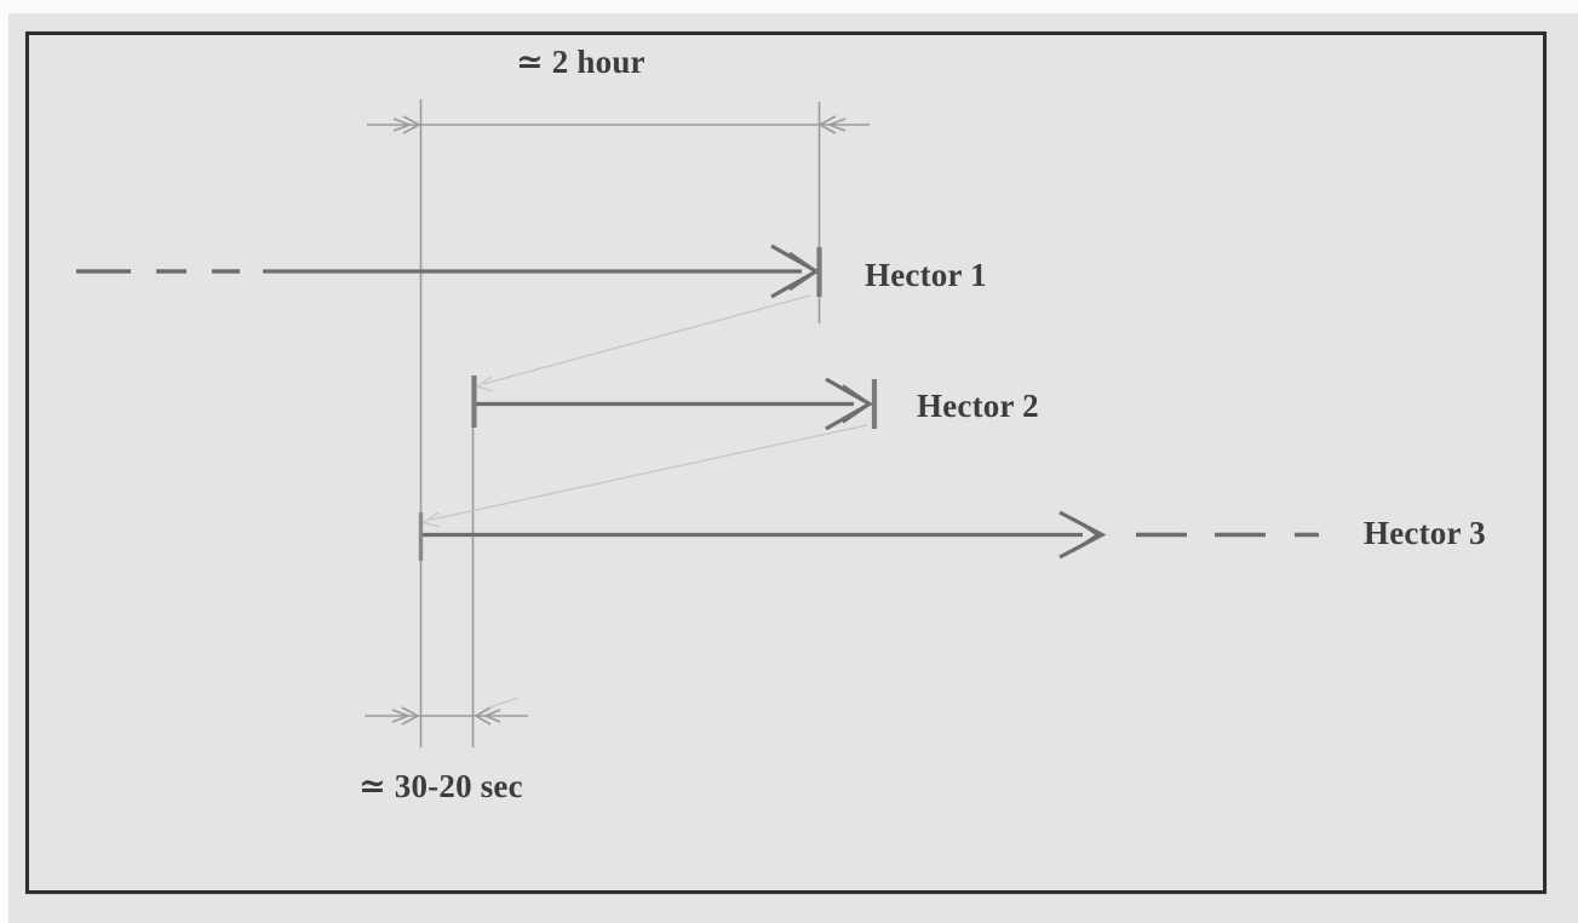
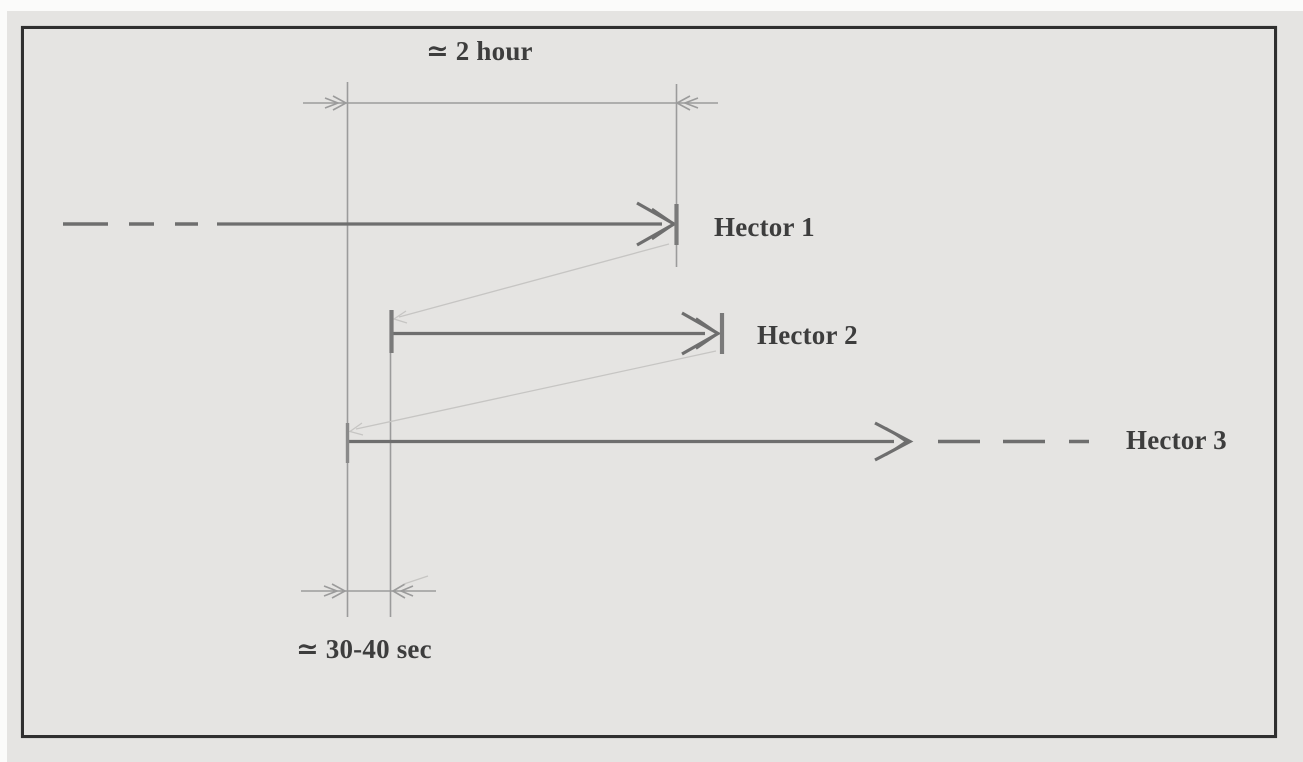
  ≃ 2 hour
  Hector 1
  Hector 2
  Hector 3
- ≃ 30-20 sec
+ ≃ 30-40 sec
